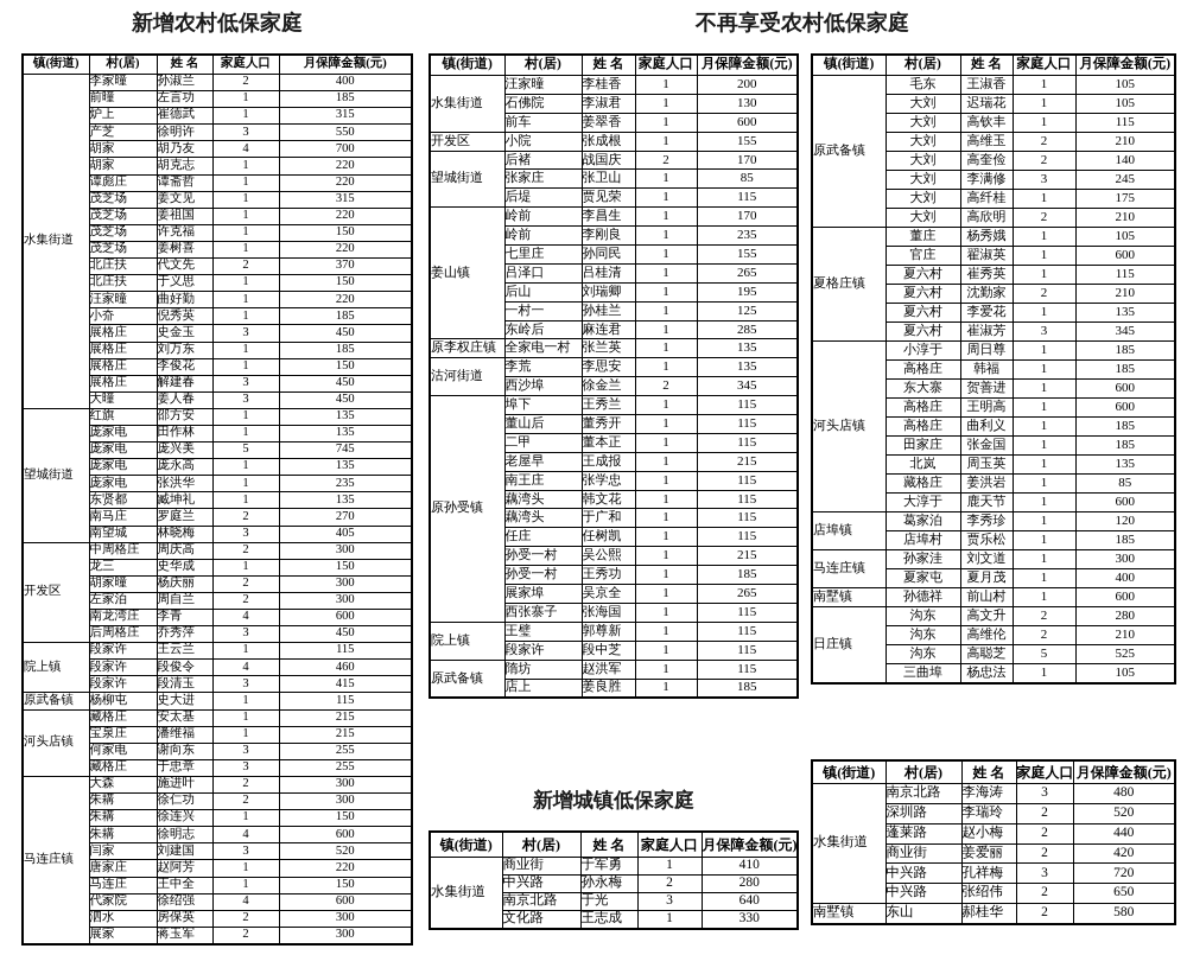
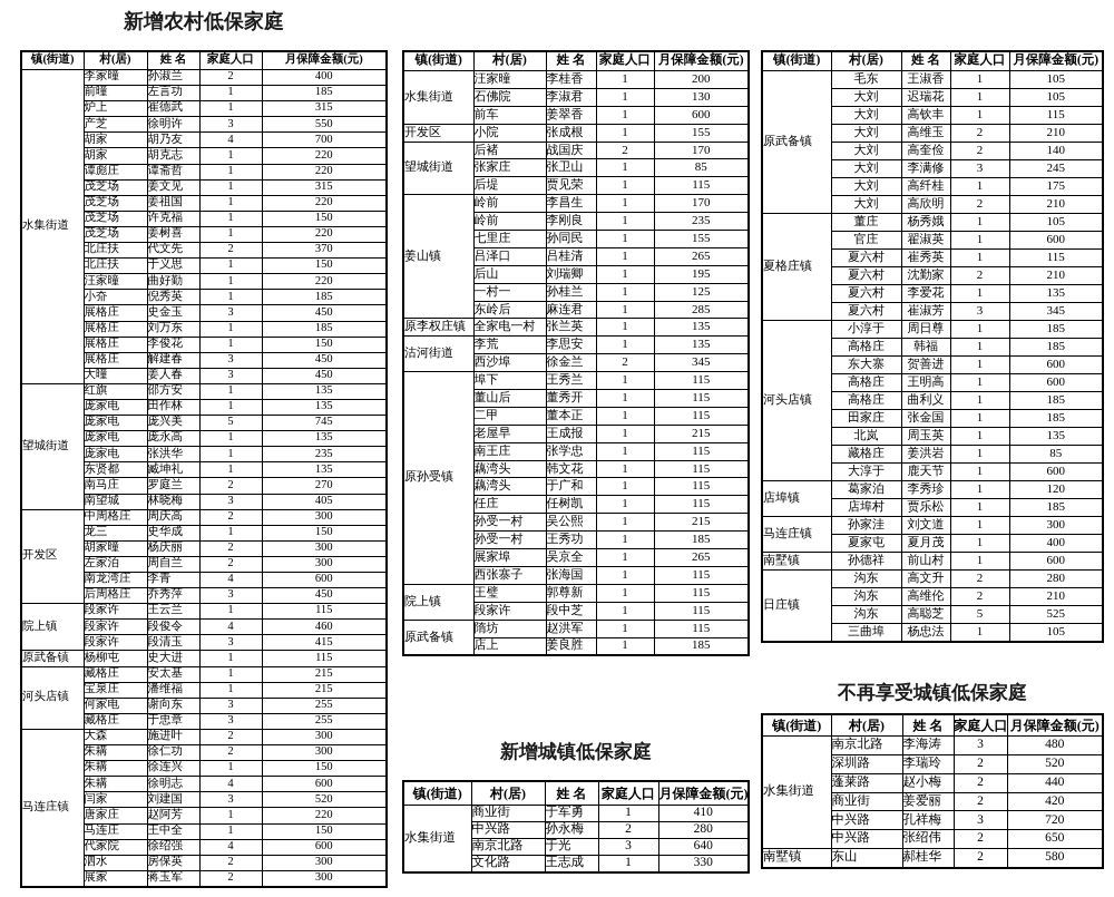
  新增农村低保家庭
- 不再享受农村低保家庭
  新增城镇低保家庭
+ 不再享受城镇低保家庭
  镇(街道)	村(居)	姓 名	家庭人口	月保障金额(元)
  水集街道	李家曈	孙淑兰	2	400
  前曈	左言功	1	185
  炉上	崔德武	1	315
  产芝	徐明许	3	550
  胡家	胡乃友	4	700
  胡家	胡克志	1	220
  谭彪庄	谭斋哲	1	220
  茂芝场	姜文见	1	315
  茂芝场	姜祖国	1	220
  茂芝场	许克福	1	150
  茂芝场	姜树喜	1	220
  北庄扶	代文先	2	370
  北庄扶	于义思	1	150
  汪家曈	曲好勤	1	220
  小夼	倪秀英	1	185
  展格庄	史金玉	3	450
  展格庄	刘万东	1	185
  展格庄	李俊花	1	150
  展格庄	解建春	3	450
  大曈	姜人春	3	450
  望城街道	红旗	邵方安	1	135
  庞家电	田作林	1	135
  庞家电	庞兴美	5	745
  庞家电	庞永高	1	135
  庞家电	张洪华	1	235
  东贤都	臧坤礼	1	135
  南马庄	罗庭兰	2	270
  南望城	林晓梅	3	405
  开发区	中周格庄	周庆高	2	300
  龙三	史华成	1	150
  胡家曈	杨庆丽	2	300
  左家泊	周自兰	2	300
  南龙湾庄	李青	4	600
  后周格庄	乔秀萍	3	450
  院上镇	段家许	王云兰	1	115
  段家许	段俊令	4	460
  段家许	段清玉	3	415
  原武备镇	杨柳屯	史大进	1	115
  河头店镇	藏格庄	安太基	1	215
  宝泉庄	潘维福	1	215
  何家电	谢向东	3	255
  藏格庄	于忠章	3	255
  马连庄镇	大森	施进叶	2	300
  朱耩	徐仁功	2	300
  朱耩	徐连兴	1	150
  朱耩	徐明志	4	600
  闫家	刘建国	3	520
  唐家庄	赵阿芳	1	220
  马连庄	王中全	1	150
  代家院	徐绍强	4	600
  泗水	房保英	2	300
  展家	蒋玉军	2	300
  镇(街道)	村(居)	姓 名	家庭人口	月保障金额(元)
  水集街道	汪家曈	李桂香	1	200
  石佛院	李淑君	1	130
  前车	姜翠香	1	600
  开发区	小院	张成根	1	155
  望城街道	后褚	战国庆	2	170
  张家庄	张卫山	1	85
  后堤	贾见荣	1	115
  姜山镇	岭前	李昌生	1	170
  岭前	李刚良	1	235
  七里庄	孙同民	1	155
  吕泽口	吕桂清	1	265
  后山	刘瑞卿	1	195
  一村一	孙桂兰	1	125
  东岭后	麻连君	1	285
  原李权庄镇	全家电一村	张兰英	1	135
  沽河街道	李荒	李思安	1	135
  西沙埠	徐金兰	2	345
  原孙受镇	埠下	王秀兰	1	115
  董山后	董秀开	1	115
  二甲	董本正	1	115
  老屋早	王成报	1	215
  南王庄	张学忠	1	115
  藕湾头	韩文花	1	115
  藕湾头	于广和	1	115
  任庄	任树凯	1	115
  孙受一村	吴公熙	1	215
  孙受一村	王秀功	1	185
  展家埠	吴京全	1	265
  西张寨子	张海国	1	115
  院上镇	王璧	郭尊新	1	115
  段家许	段中芝	1	115
  原武备镇	隋坊	赵洪军	1	115
  店上	姜良胜	1	185
  镇(街道)	村(居)	姓 名	家庭人口	月保障金额(元)
  原武备镇	毛东	王淑香	1	105
  大刘	迟瑞花	1	105
  大刘	高钦丰	1	115
  大刘	高维玉	2	210
  大刘	高奎俭	2	140
  大刘	李满修	3	245
  大刘	高纤桂	1	175
  大刘	高欣明	2	210
  夏格庄镇	董庄	杨秀娥	1	105
  官庄	翟淑英	1	600
  夏六村	崔秀英	1	115
  夏六村	沈勤家	2	210
  夏六村	李爱花	1	135
  夏六村	崔淑芳	3	345
  河头店镇	小淳于	周日尊	1	185
  高格庄	韩福	1	185
  东大寨	贺善进	1	600
  高格庄	王明高	1	600
  高格庄	曲利义	1	185
  田家庄	张金国	1	185
  北岚	周玉英	1	135
  藏格庄	姜洪岩	1	85
  大淳于	鹿天节	1	600
  店埠镇	葛家泊	李秀珍	1	120
  店埠村	贾乐松	1	185
  马连庄镇	孙家洼	刘文道	1	300
  夏家屯	夏月茂	1	400
  南墅镇	孙德祥	前山村	1	600
  日庄镇	沟东	高文升	2	280
  沟东	高维伦	2	210
  沟东	高聪芝	5	525
  三曲埠	杨忠法	1	105
  镇(街道)	村(居)	姓 名	家庭人口	月保障金额(元)
  水集街道	商业街	于军勇	1	410
  中兴路	孙永梅	2	280
  南京北路	于光	3	640
  文化路	王志成	1	330
  镇(街道)	村(居)	姓 名	家庭人口	月保障金额(元)
  水集街道	南京北路	李海涛	3	480
  深圳路	李瑞玲	2	520
  蓬莱路	赵小梅	2	440
  商业街	姜爱丽	2	420
  中兴路	孔祥梅	3	720
  中兴路	张绍伟	2	650
  南墅镇	东山	郝桂华	2	580
